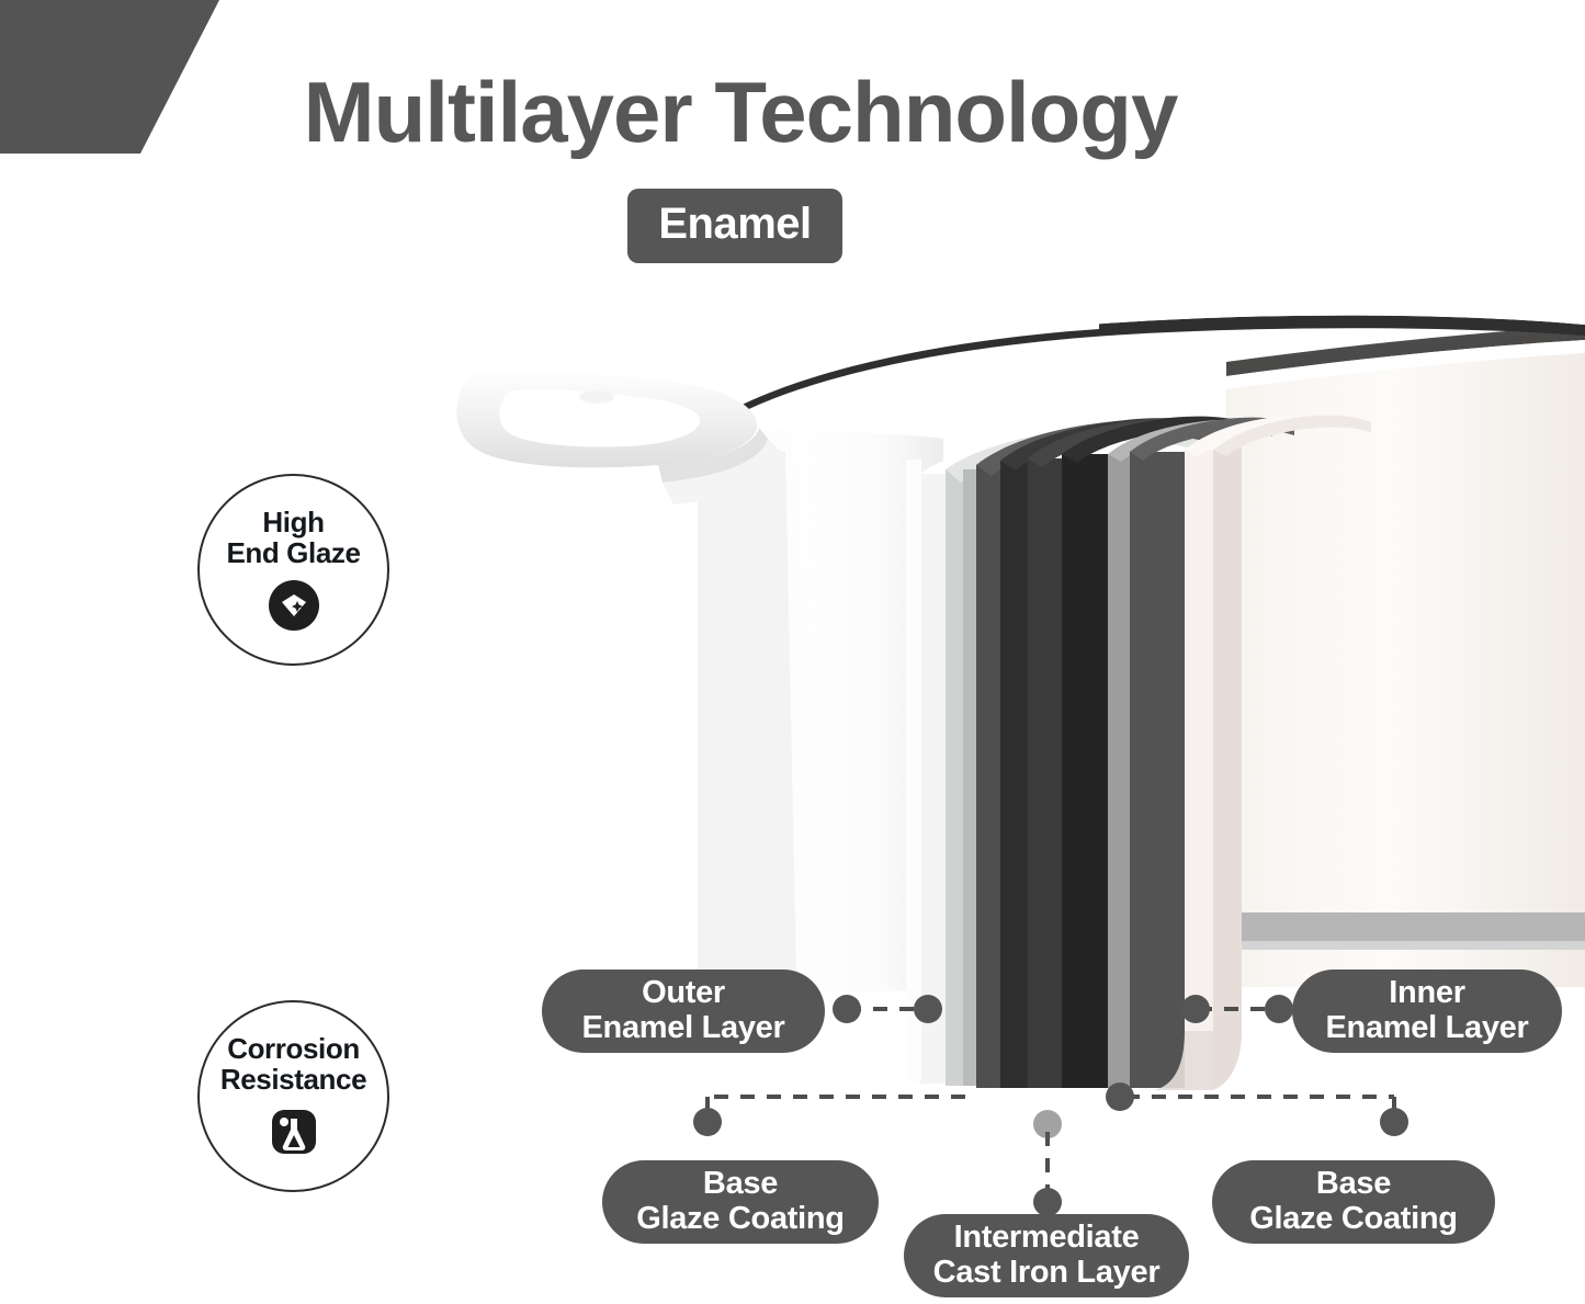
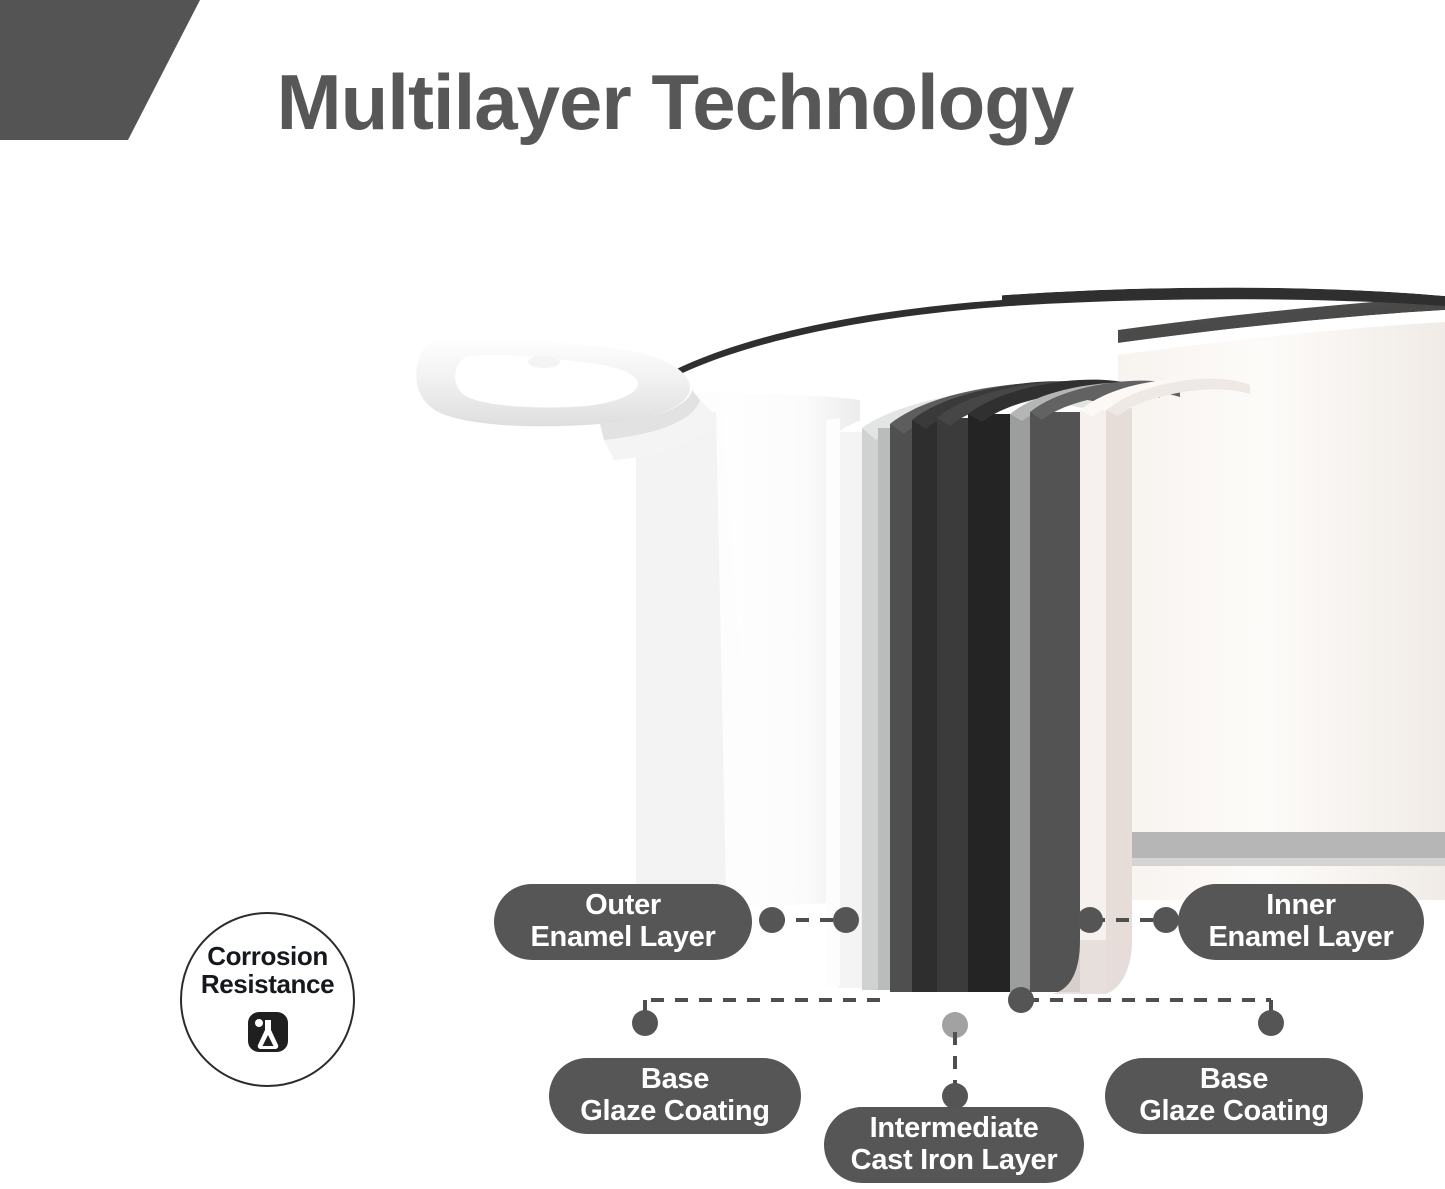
  Multilayer Technology
- Enamel
- High
- End Glaze
  Corrosion
  Resistance
  Outer
  Enamel Layer
  Inner
  Enamel Layer
  Base
  Glaze Coating
  Intermediate
  Cast Iron Layer
  Base
  Glaze Coating
